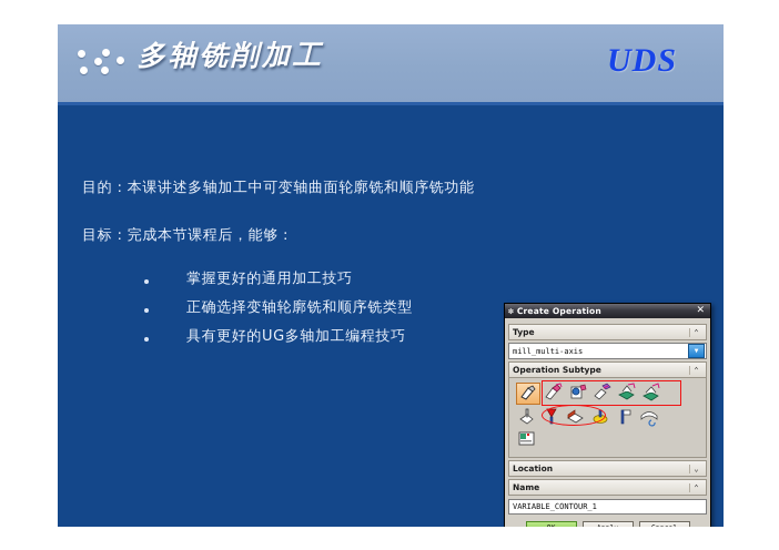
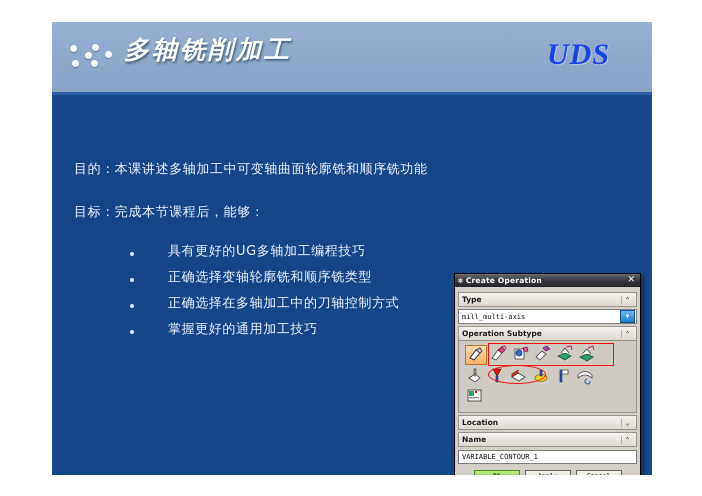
  多轴铣削加工
  UDS
  目的：本课讲述多轴加工中可变轴曲面轮廓铣和顺序铣功能
  目标：完成本节课程后，能够：
- 掌握更好的通用加工技巧
+ 具有更好的UG多轴加工编程技巧
  正确选择变轴轮廓铣和顺序铣类型
+ 正确选择在多轴加工中的刀轴控制方式
- 具有更好的UG多轴加工编程技巧
+ 掌握更好的通用加工技巧
  ✽
  Create Operation
  ✕
  Type
  ⌃
  mill_multi-axis
  Operation Subtype
  ⌃
  Location
  ⌄
  Name
  ⌃
  VARIABLE_CONTOUR_1
